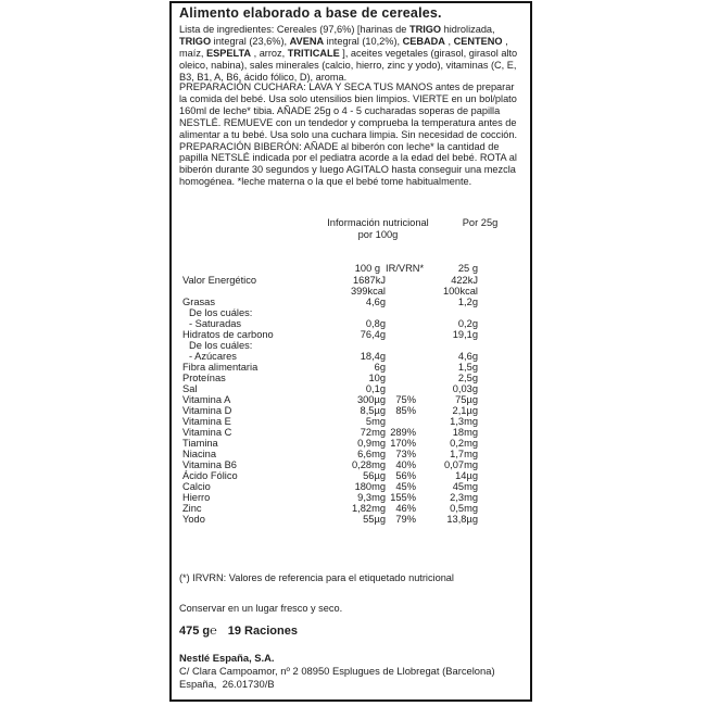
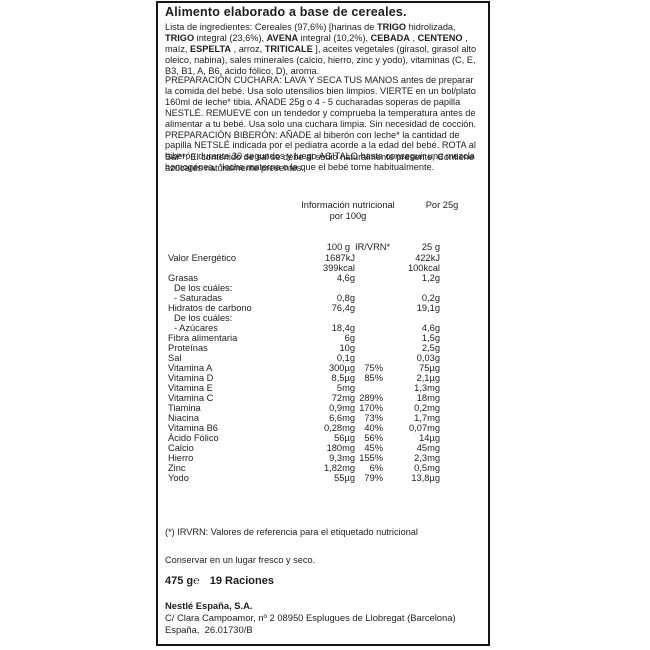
  Alimento elaborado a base de cereales.
  Lista de ingredientes: Cereales (97,6%) [harinas de TRIGO hidrolizada, TRIGO integral (23,6%), AVENA integral (10,2%), CEBADA , CENTENO , maíz, ESPELTA , arroz, TRITICALE ], aceites vegetales (girasol, girasol alto oleico, nabina), sales minerales (calcio, hierro, zinc y yodo), vitaminas (C, E, B3, B1, A, B6, ácido fólico, D), aroma.
  PREPARACIÓN CUCHARA: LAVA Y SECA TUS MANOS antes de preparar la comida del bebé. Usa solo utensilios bien limpios. VIERTE en un bol/plato 160ml de leche* tibia. AÑADE 25g o 4 - 5 cucharadas soperas de papilla NESTLÉ. REMUEVE con un tendedor y comprueba la temperatura antes de alimentar a tu bebé. Usa solo una cuchara limpia. Sin necesidad de cocción. PREPARACIÓN BIBERÓN: AÑADE al biberón con leche* la cantidad de papilla NETSLÉ indicada por el pediatra acorde a la edad del bebé. ROTA al biberón durante 30 segundos y luego AGITALO hasta conseguir una mezcla homogénea. *leche materna o la que el bebé tome habitualmente.
+ Sal**: El contenido de sal se debe al sodio naturalmente presente, Contiene azúcares naturalmente presentes.
  Información nutricional
  por 100g
  Por 25g
  100 g
  IR/VRN*
  25 g
  Valor Energético
  1687kJ
  422kJ
  399kcal
  100kcal
  Grasas
  4,6g
  1,2g
  De los cuáles:
  - Saturadas
  0,8g
  0,2g
  Hidratos de carbono
  76,4g
  19,1g
  De los cuáles:
  - Azúcares
  18,4g
  4,6g
  Fibra alimentaria
  6g
  1,5g
  Proteínas
  10g
  2,5g
  Sal
  0,1g
  0,03g
  Vitamina A
  300µg
  75%
  75µg
  Vitamina D
  8,5µg
  85%
  2,1µg
  Vitamina E
  5mg
  1,3mg
  Vitamina C
  72mg
  289%
  18mg
  Tiamina
  0,9mg
  170%
  0,2mg
  Niacina
  6,6mg
  73%
  1,7mg
  Vitamina B6
  0,28mg
  40%
  0,07mg
  Ácido Fólico
  56µg
  56%
  14µg
  Calcio
  180mg
  45%
  45mg
  Hierro
  9,3mg
  155%
  2,3mg
  Zinc
  1,82mg
- 46%
+ 6%
  0,5mg
  Yodo
  55µg
  79%
  13,8µg
  (*) IRVRN: Valores de referencia para el etiquetado nutricional
  Conservar en un lugar fresco y seco.
  475 g℮ 19 Raciones
  Nestlé España, S.A.
  C/ Clara Campoamor, nº 2 08950 Esplugues de Llobregat (Barcelona)
  España, 26.01730/B
